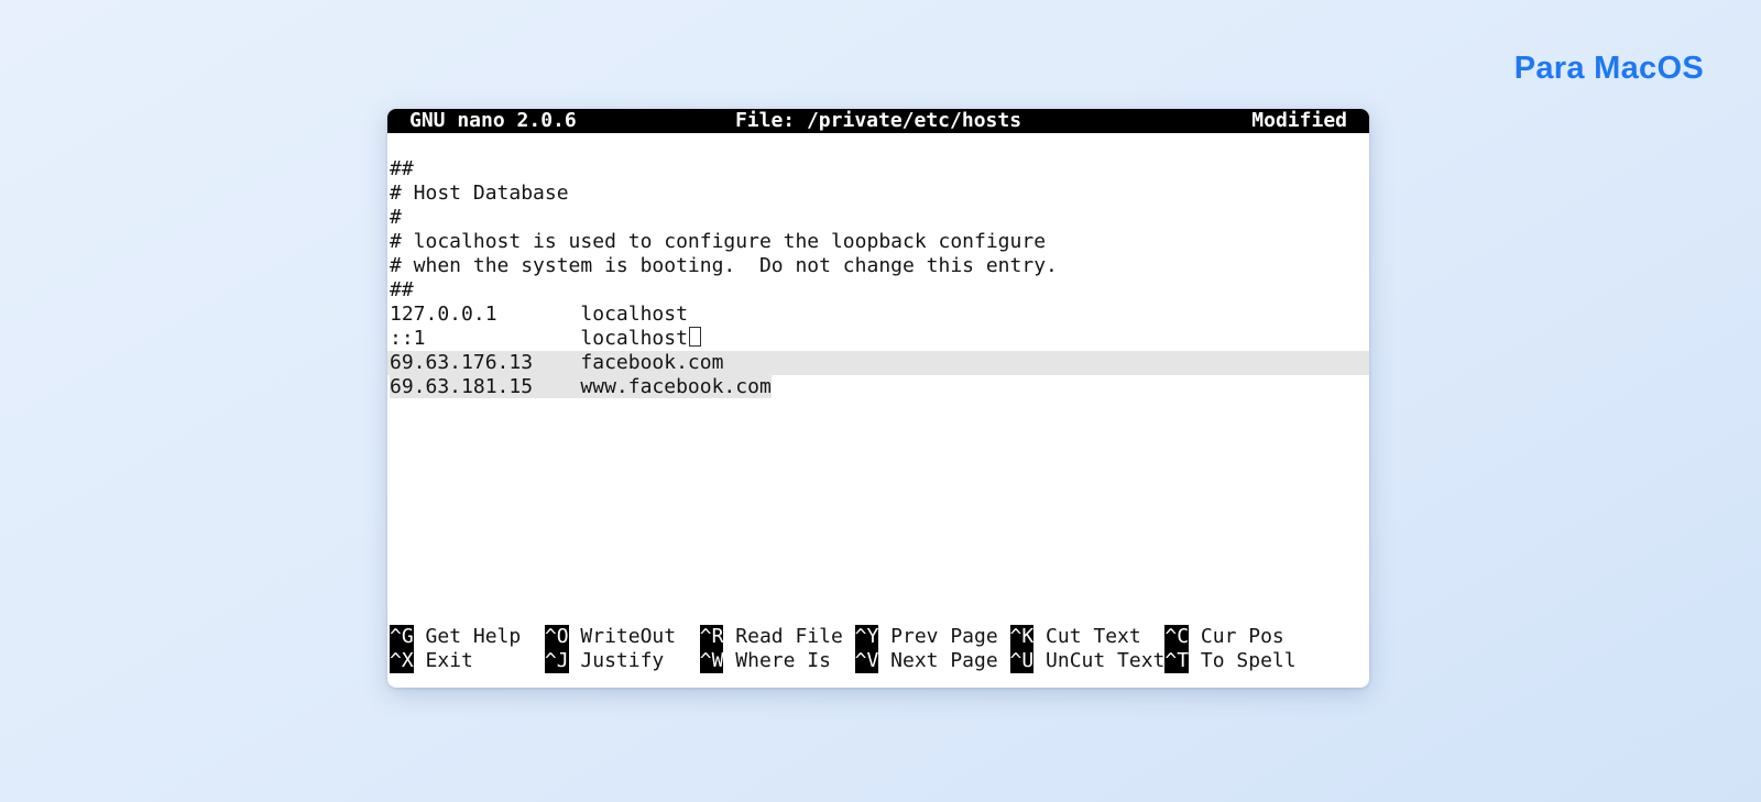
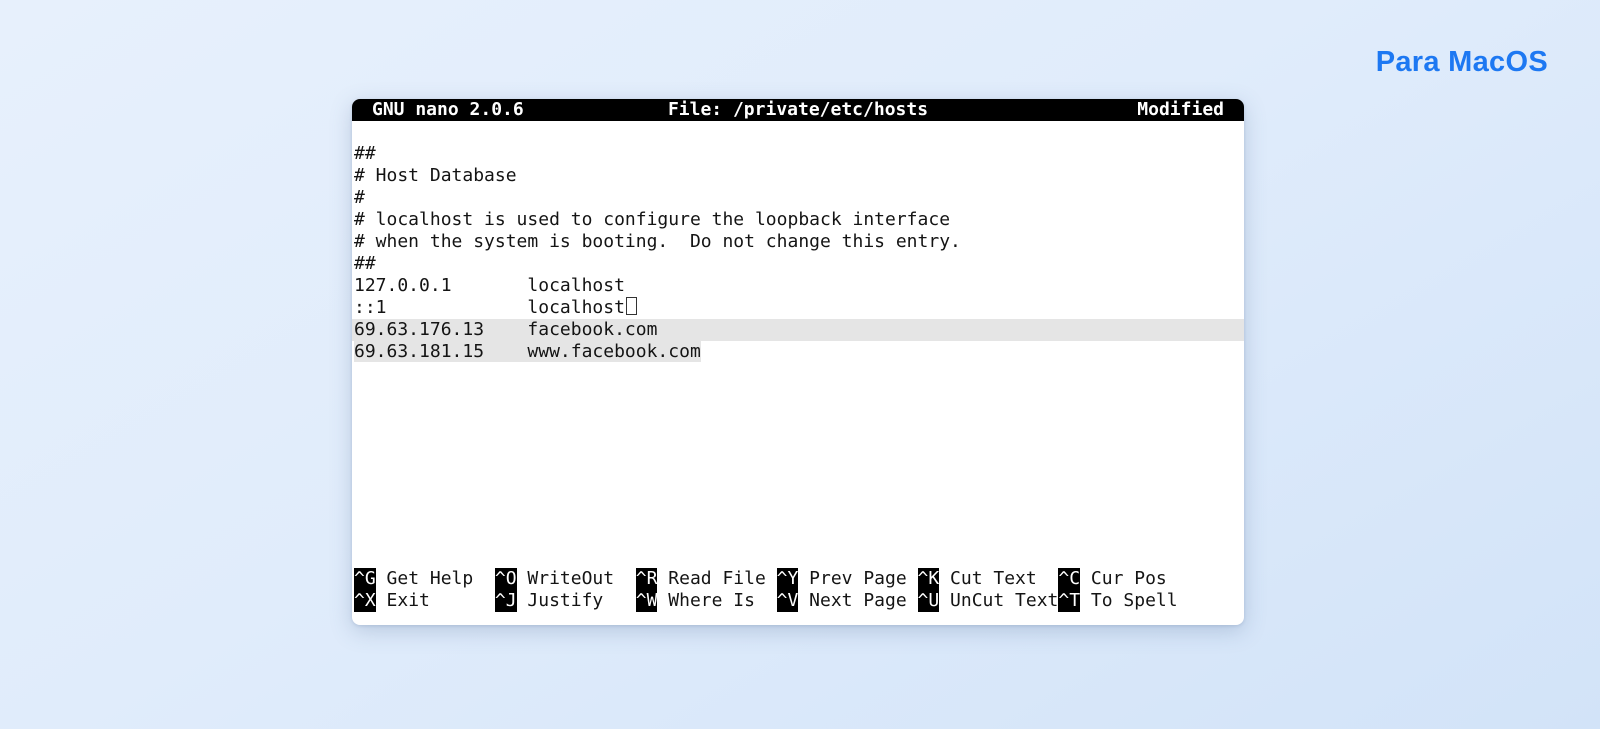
  Para MacOS
  GNU nano 2.0.6
  File: /private/etc/hosts
  Modified
  ##
  # Host Database
  #
- # localhost is used to configure the loopback configure
+ # localhost is used to configure the loopback interface
  # when the system is booting. Do not change this entry.
  ##
  127.0.0.1 localhost
  ::1 localhost
  69.63.176.13 facebook.com
  69.63.181.15 www.facebook.com
  ^G Get Help ^O WriteOut ^R Read File ^Y Prev Page ^K Cut Text ^C Cur Pos
  ^X Exit ^J Justify ^W Where Is ^V Next Page ^U UnCut Text^T To Spell
